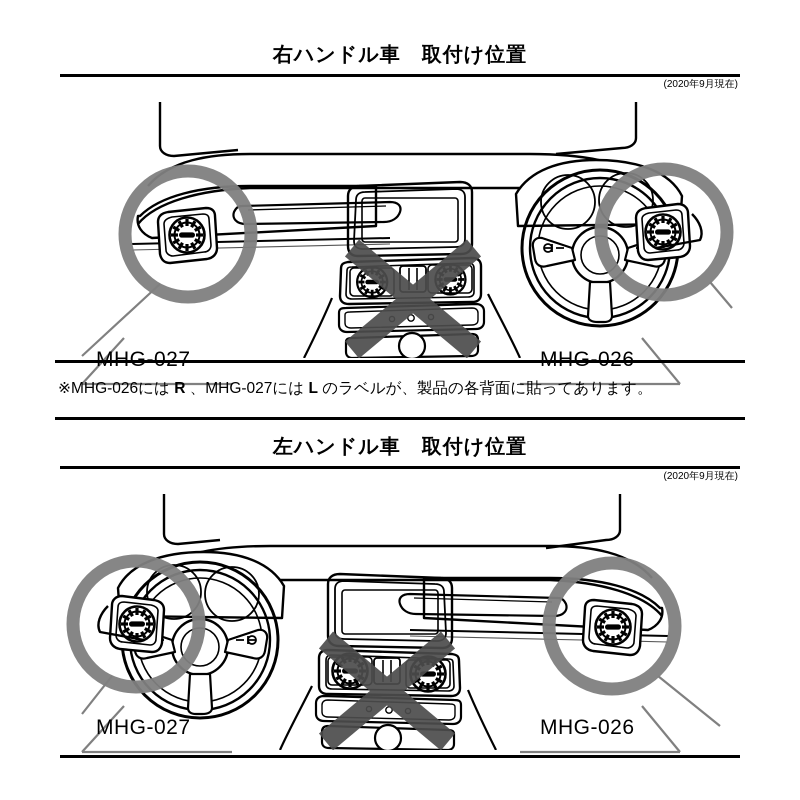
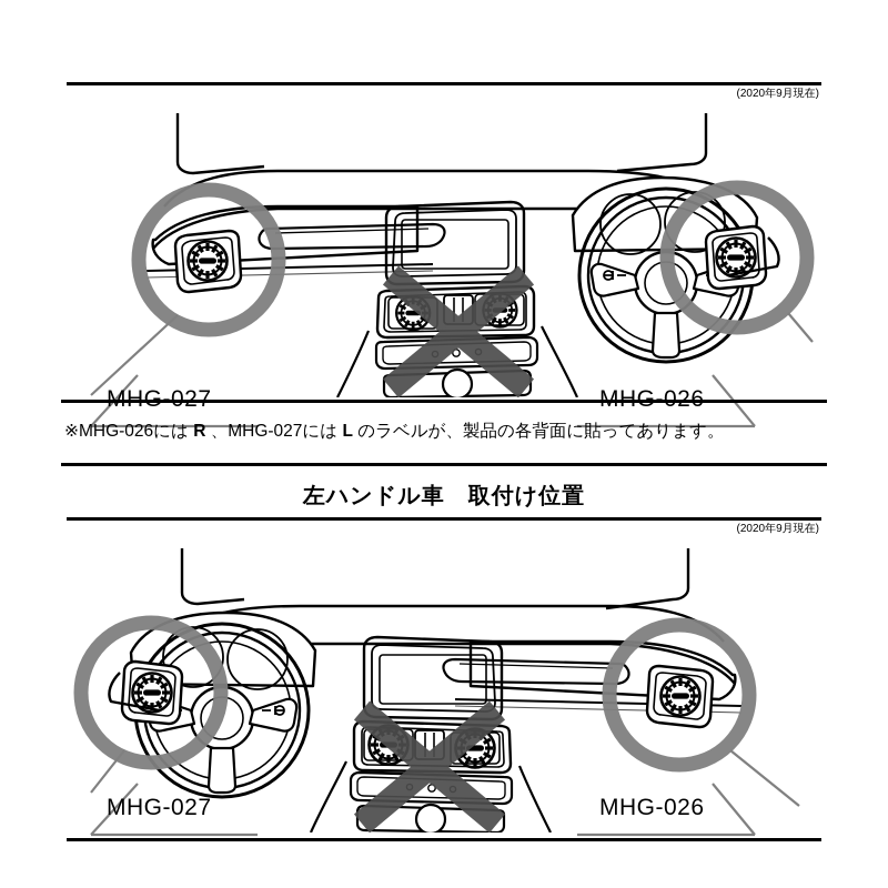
- 右ハンドル車 取付け位置
  (2020年9月現在)
  ※MHG-026には R 、MHG-027には L のラベルが、製品の各背面に貼ってあります。
  左ハンドル車 取付け位置
  (2020年9月現在)
  MHG-027
  MHG-026
